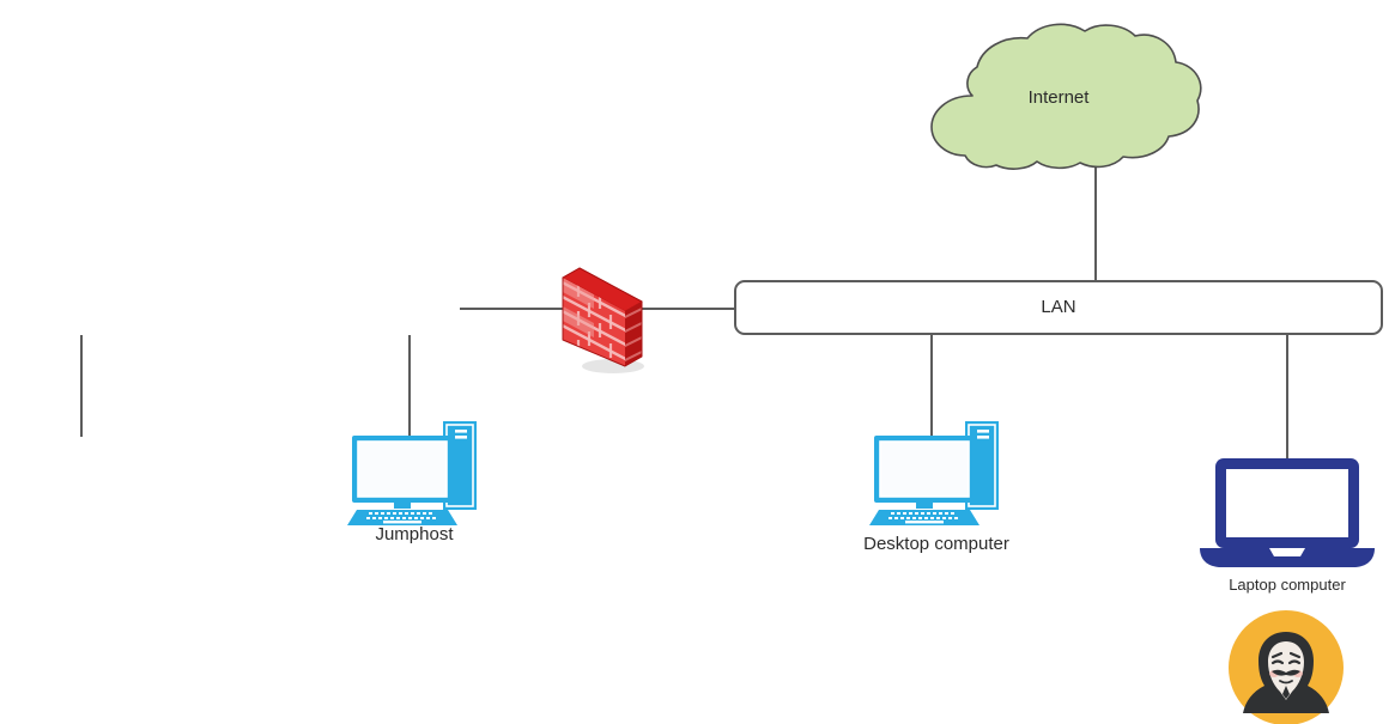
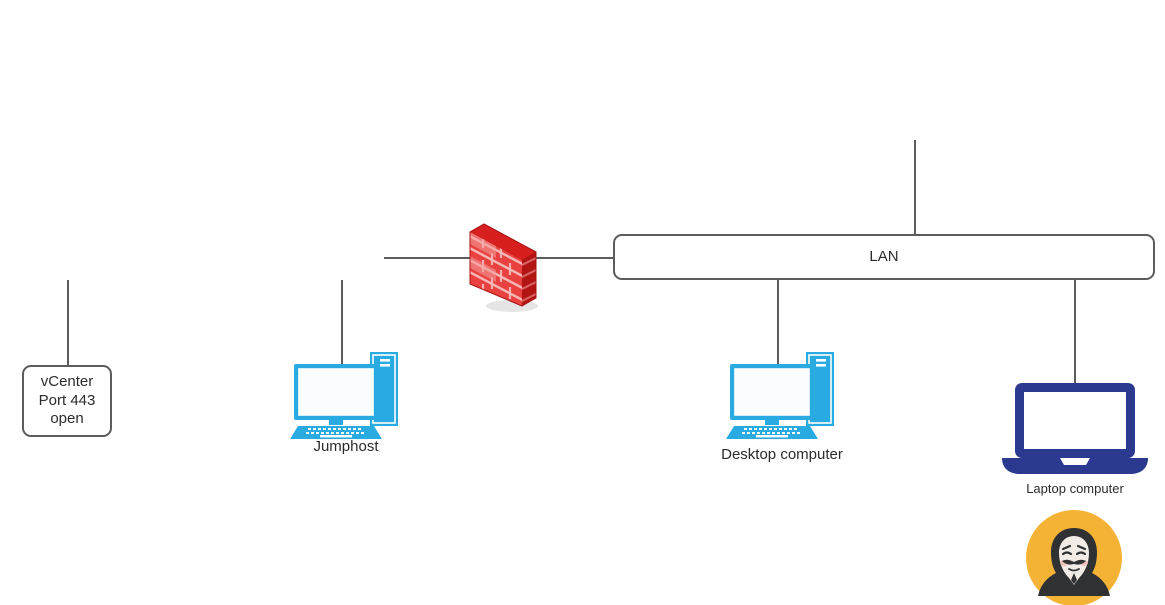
- Internet
  LAN
+ vCenter
+ Port 443
+ open
  Jumphost
  Desktop computer
  Laptop computer
